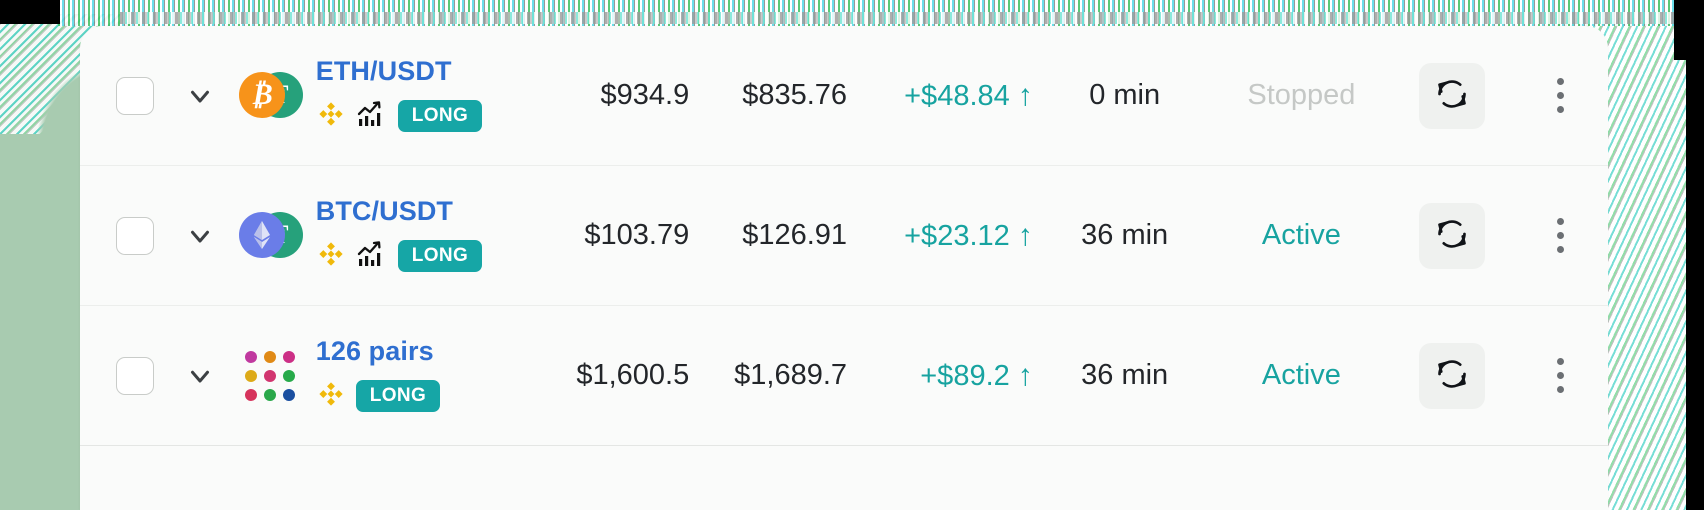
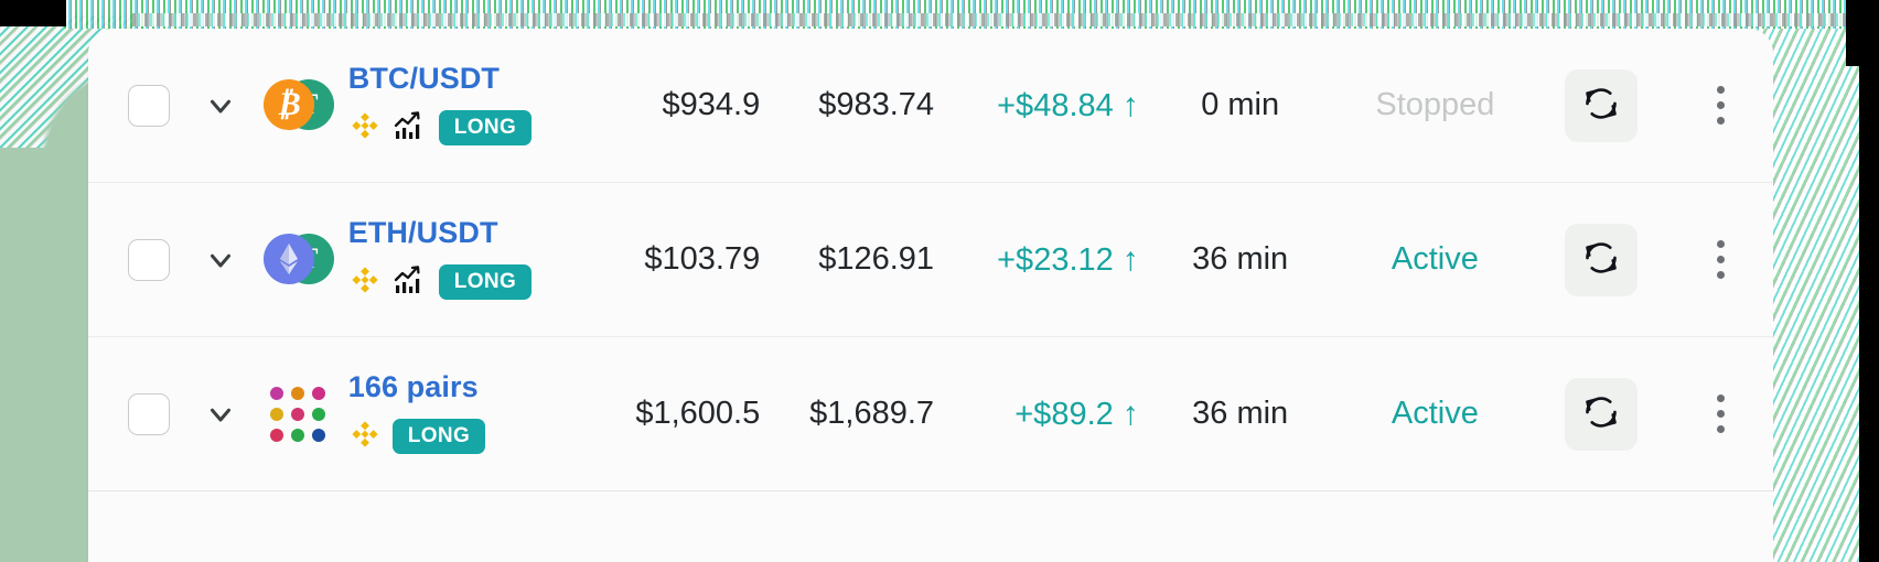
  ₿
- ETH/USDT
+ BTC/USDT
  LONG
  $934.9
- $835.76
+ $983.74
  +$48.84 ↑
  0 min
  Stopped
- BTC/USDT
+ ETH/USDT
  LONG
  $103.79
  $126.91
  +$23.12 ↑
  36 min
  Active
- 126 pairs
+ 166 pairs
  LONG
  $1,600.5
  $1,689.7
  +$89.2 ↑
  36 min
  Active
